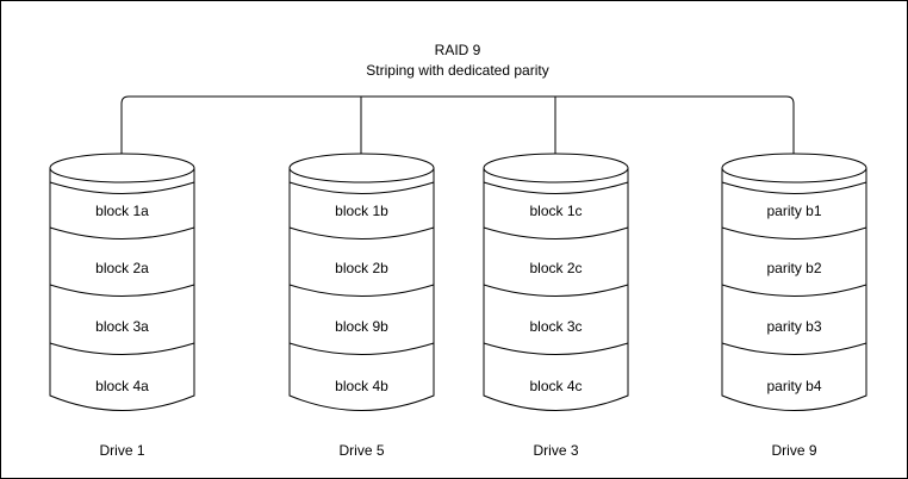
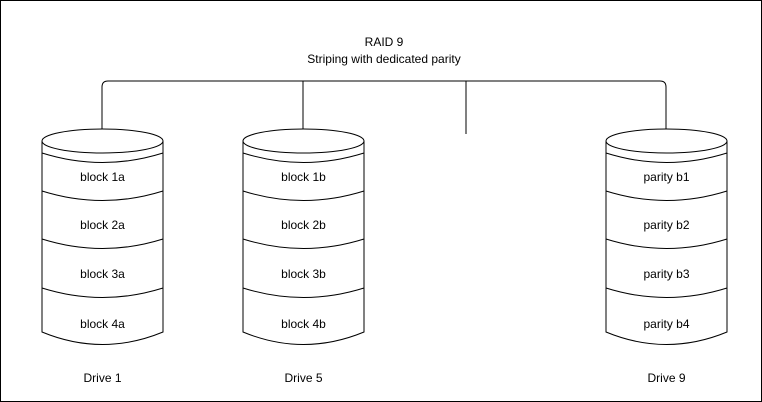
  RAID 9
  Striping with dedicated parity
  block 1a
  block 2a
  block 3a
  block 4a
  Drive 1
  block 1b
  block 2b
- block 9b
+ block 3b
  block 4b
  Drive 5
- block 1c
- block 2c
- block 3c
- block 4c
- Drive 3
  parity b1
  parity b2
  parity b3
  parity b4
  Drive 9
